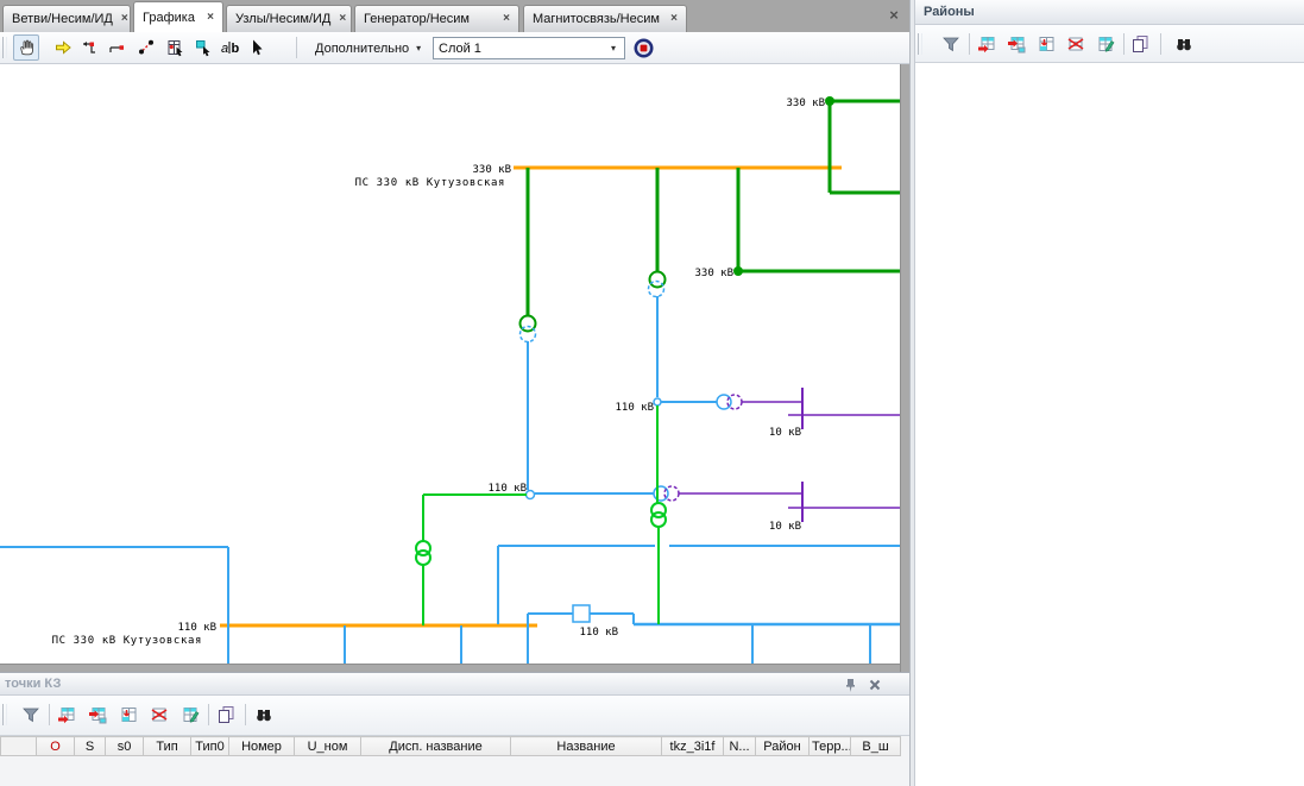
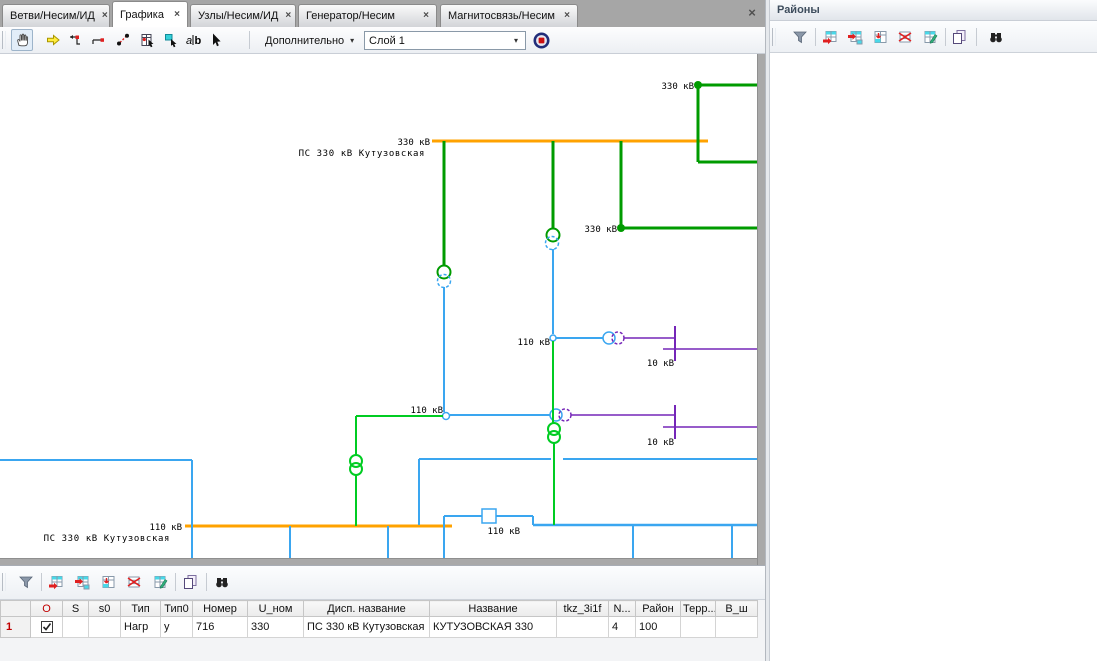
  Ветви/Несим/ИД
  ×
  Графика
  ×
  Узлы/Несим/ИД
  ×
  Генератор/Несим
  ×
  Магнитосвязь/Несим
  ×
  ×
  a
  b
  Дополнительно
  ▾
  Слой 1
  ▾
  330 кВ
  ПС 330 кВ Кутузовская
  330 кВ
  330 кВ
  110 кВ
  110 кВ
  10 кВ
  10 кВ
  110 кВ
  ПС 330 кВ Кутузовская
  110 кВ
- точки КЗ
  	O	S	s0	Тип	Тип0	Номер	U_ном	Дисп. название	Название	tkz_3i1f	N...	Район	Терр..	В_ш
+ 1				Нагр	у	716	330	ПС 330 кВ Кутузовская	КУТУЗОВСКАЯ 330		4	100
  Районы
